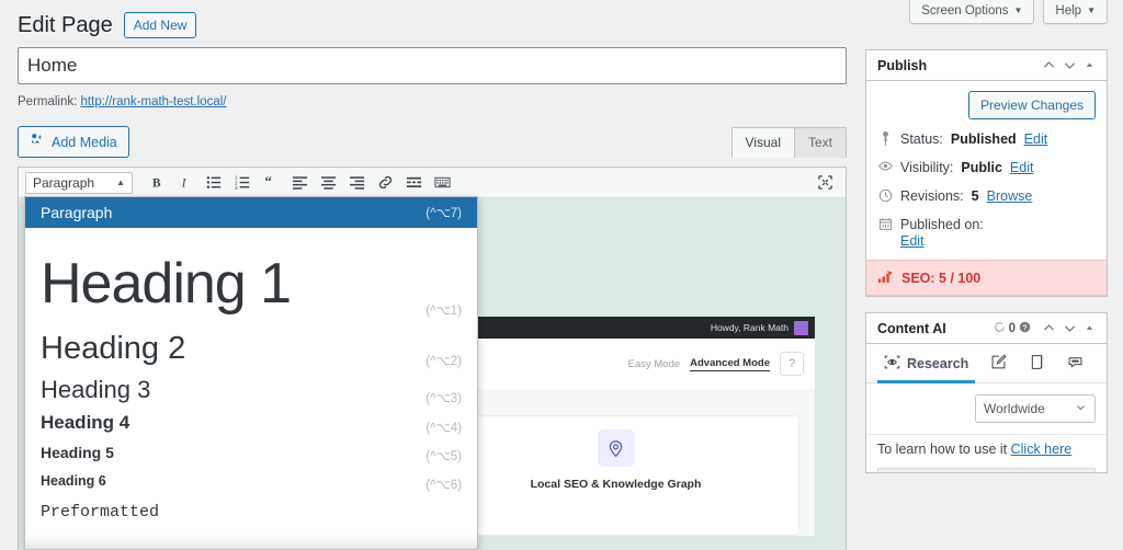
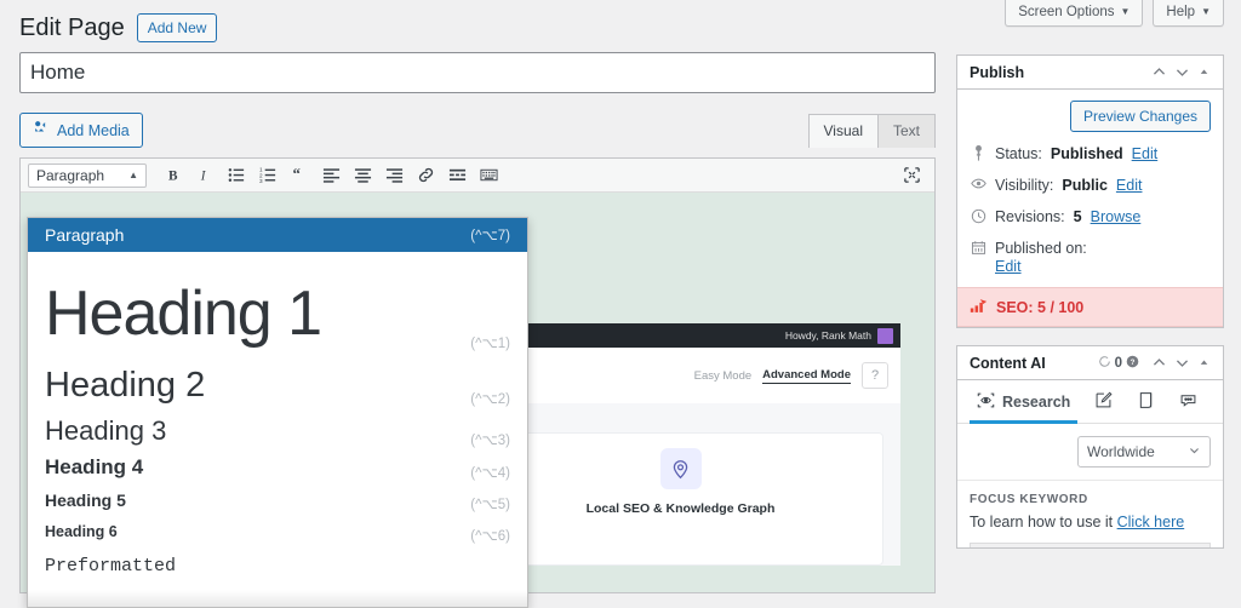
  Screen Options
  ▼
  Help
  ▼
  Edit Page
  Add New
  Home
- Permalink: http://rank-math-test.local/
  Add Media
  Visual
  Text
  Paragraph
  ▲
  B
  I
  “
  Howdy, Rank Math
  Easy Mode
  Advanced Mode
  ?
  Local SEO & Knowledge Graph
  Paragraph
  (^⌥7)
  Heading 1
  (^⌥1)
  Heading 2
  (^⌥2)
  Heading 3
  (^⌥3)
  Heading 4
  (^⌥4)
  Heading 5
  (^⌥5)
  Heading 6
  (^⌥6)
  Preformatted
  Publish
  Preview Changes
  Status:
  Published
  Edit
  Visibility:
  Public
  Edit
  Revisions:
  5
  Browse
  Published on:
  Edit
  SEO: 5 / 100
  Content AI
  0
  Research
  Worldwide
+ FOCUS KEYWORD
  To learn how to use it Click here
